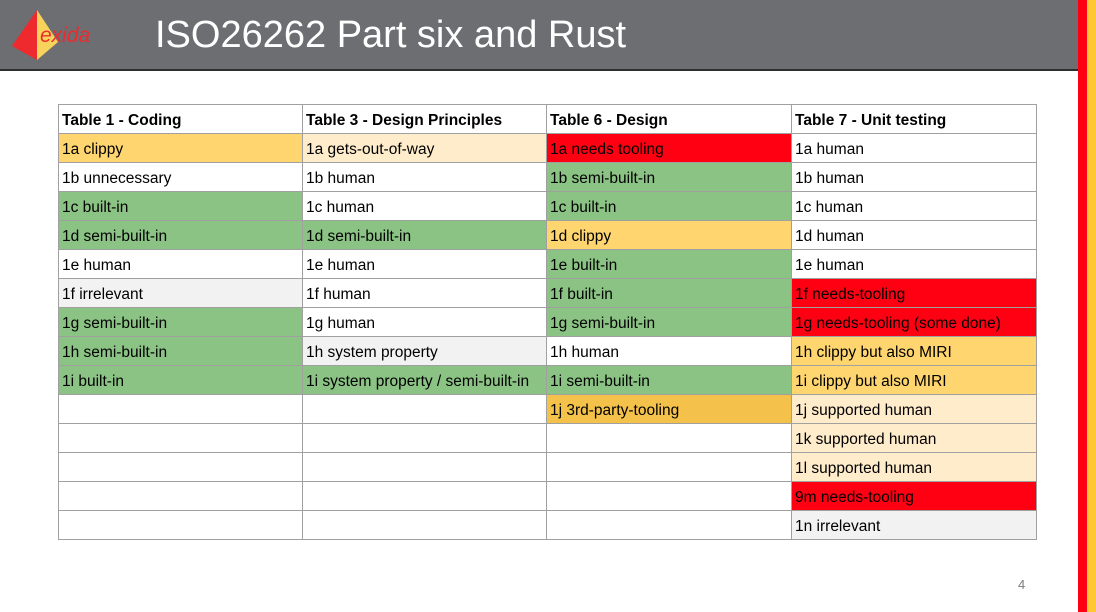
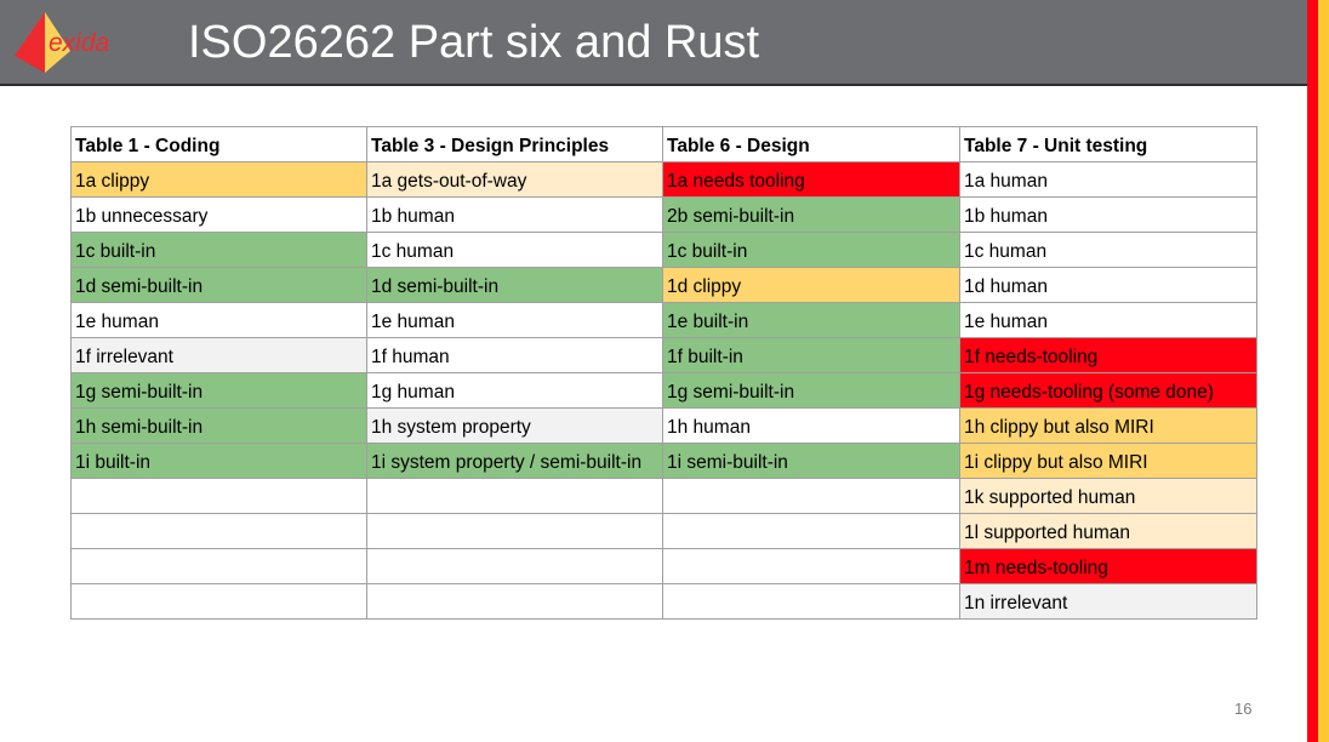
  exida
  ISO26262 Part six and Rust
  Table 1 - Coding	Table 3 - Design Principles	Table 6 - Design	Table 7 - Unit testing
  1a clippy	1a gets-out-of-way	1a needs tooling	1a human
- 1b unnecessary	1b human	1b semi-built-in	1b human
+ 1b unnecessary	1b human	2b semi-built-in	1b human
  1c built-in	1c human	1c built-in	1c human
  1d semi-built-in	1d semi-built-in	1d clippy	1d human
  1e human	1e human	1e built-in	1e human
  1f irrelevant	1f human	1f built-in	1f needs-tooling
  1g semi-built-in	1g human	1g semi-built-in	1g needs-tooling (some done)
  1h semi-built-in	1h system property	1h human	1h clippy but also MIRI
  1i built-in	1i system property / semi-built-in	1i semi-built-in	1i clippy but also MIRI
- 		1j 3rd-party-tooling	1j supported human
  			1k supported human
  			1l supported human
- 			9m needs-tooling
+ 			1m needs-tooling
  			1n irrelevant
- 4
+ 16
